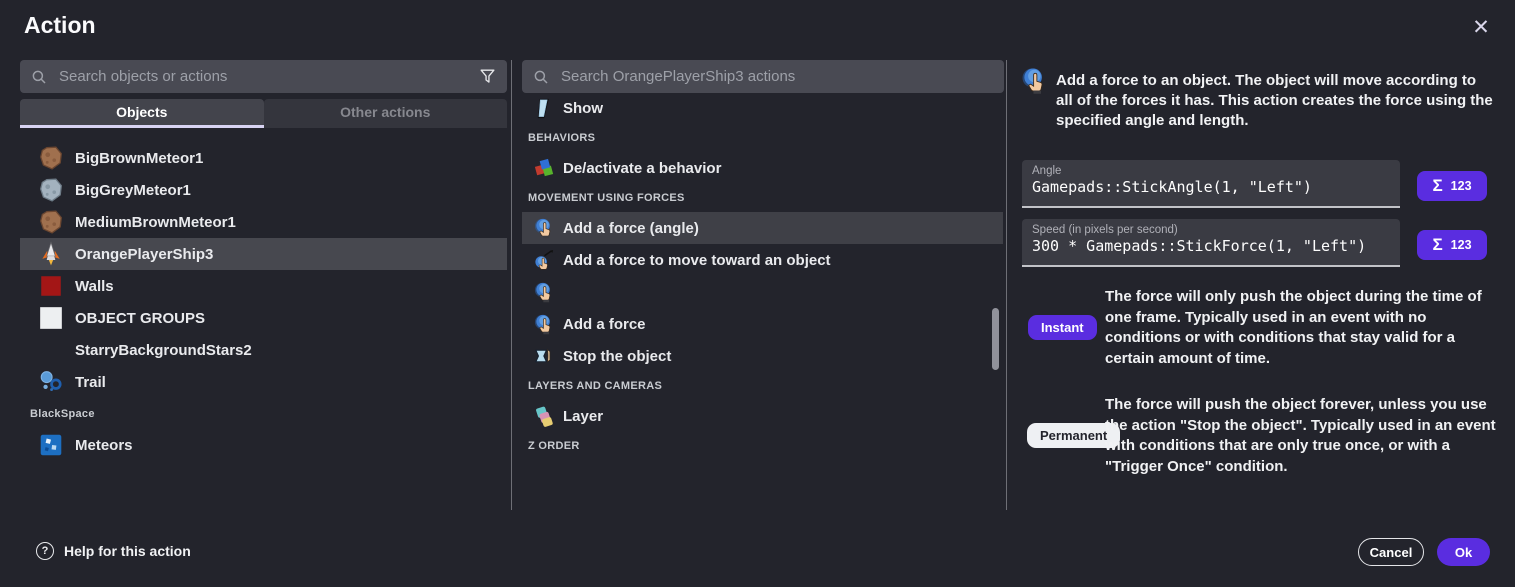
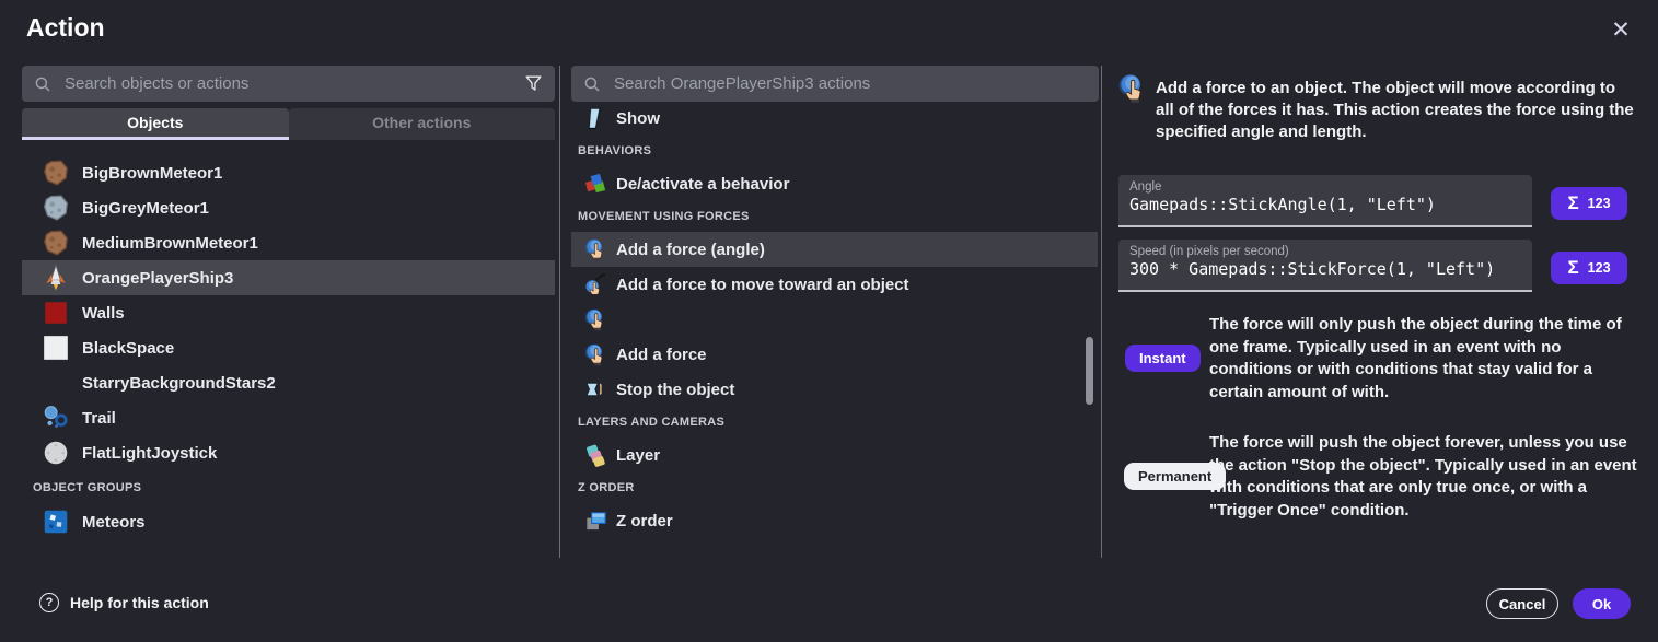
  Action
  ✕
  Search objects or actions
  Objects
  Other actions
  BigBrownMeteor1
  BigGreyMeteor1
  MediumBrownMeteor1
  OrangePlayerShip3
  Walls
- OBJECT GROUPS
+ BlackSpace
  StarryBackgroundStars2
  Trail
+ FlatLightJoystick
- BlackSpace
+ OBJECT GROUPS
  Meteors
  Search OrangePlayerShip3 actions
  Show
  BEHAVIORS
  De/activate a behavior
  MOVEMENT USING FORCES
  Add a force (angle)
  Add a force to move toward an object
  Add a force
  Stop the object
  LAYERS AND CAMERAS
  Layer
  Z ORDER
+ Z order
  Add a force to an object. The object will move according to all of the forces it has. This action creates the force using the specified angle and length.
  Angle
  Gamepads::StickAngle(1, "Left")
  Σ
  123
  Speed (in pixels per second)
  300 * Gamepads::StickForce(1, "Left")
  Σ
  123
  Instant
- The force will only push the object during the time of one frame. Typically used in an event with no conditions or with conditions that stay valid for a certain amount of time.
+ The force will only push the object during the time of one frame. Typically used in an event with no conditions or with conditions that stay valid for a certain amount of with.
  Permanent
  The force will push the object forever, unless you use the action "Stop the object". Typically used in an event with conditions that are only true once, or with a "Trigger Once" condition.
  ?
  Help for this action
  Cancel
  Ok
